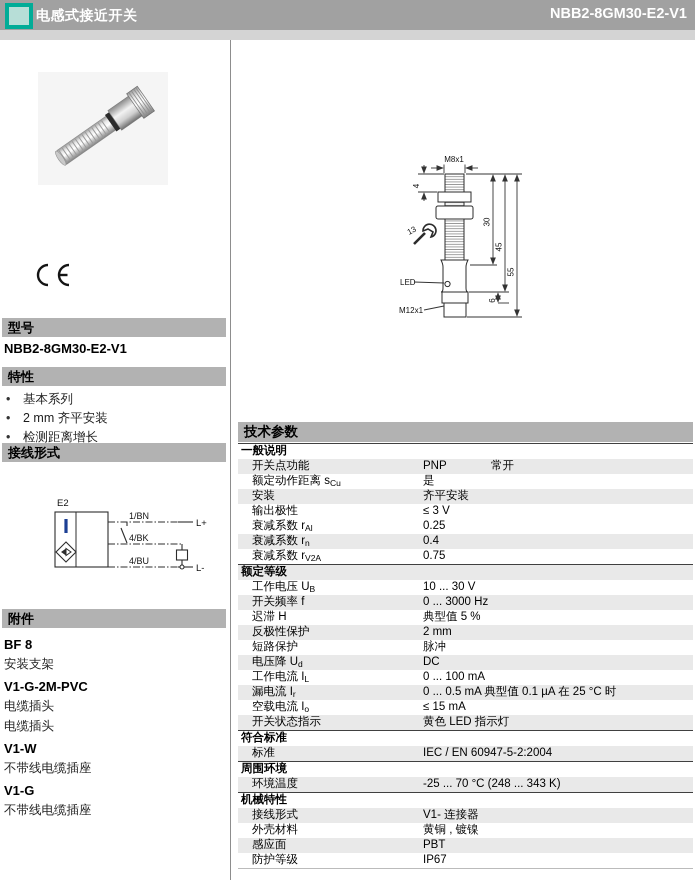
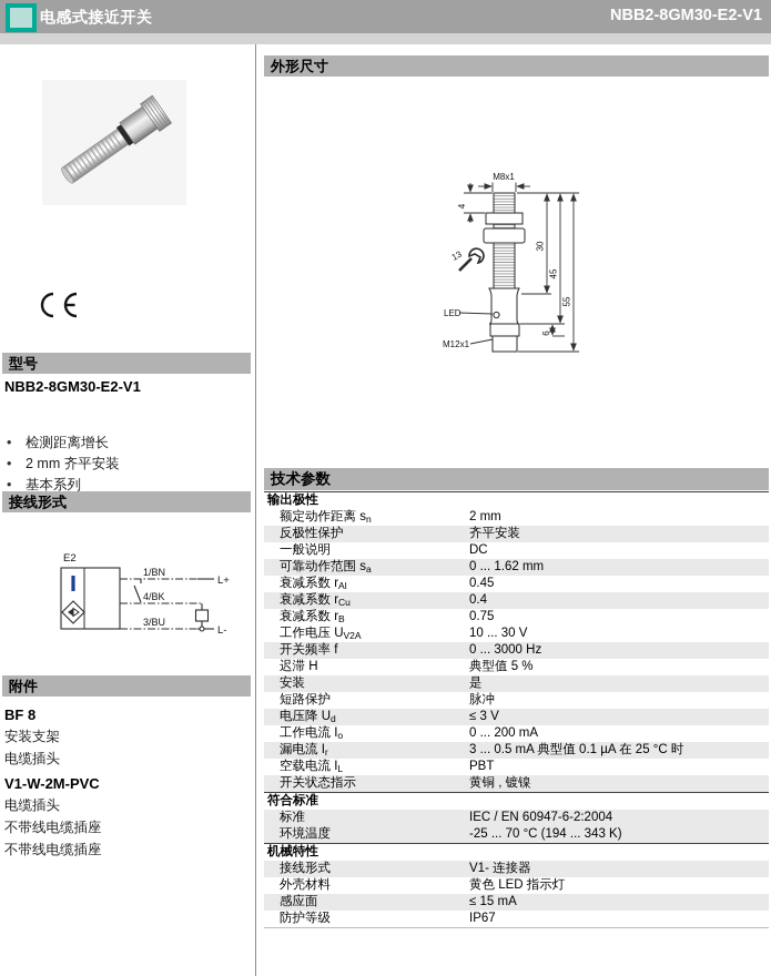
  电感式接近开关
  NBB2-8GM30-E2-V1
  型号
  NBB2-8GM30-E2-V1
- 特性
  •
- 基本系列
+ 检测距离增长
  •
  2 mm 齐平安装
  •
- 检测距离增长
+ 基本系列
  接线形式
  E2
  1/BN
  4/BK
- 4/BU
+ 3/BU
  L+
  L-
  附件
  BF 8
  安装支架
- V1-G-2M-PVC
  电缆插头
+ V1-W-2M-PVC
  电缆插头
- V1-W
  不带线电缆插座
- V1-G
  不带线电缆插座
+ 外形尺寸
  M8x1
  LED
  M12x1
  技术参数
- 一般说明
+ 输出极性
- 开关点功能
- PNP
- 常开
- 额定动作距离 sCu
+ 额定动作距离 sn
- 是
+ 2 mm
- 安装
+ 反极性保护
  齐平安装
- 输出极性
+ 一般说明
- ≤ 3 V
+ DC
+ 可靠动作范围 sa
+ 0 ... 1.62 mm
  衰减系数 rAl
- 0.25
+ 0.45
- 衰减系数 rn
+ 衰减系数 rCu
  0.4
- 衰减系数 rV2A
+ 衰减系数 rB
  0.75
- 额定等级
- 工作电压 UB
+ 工作电压 UV2A
  10 ... 30 V
  开关频率 f
  0 ... 3000 Hz
  迟滞 H
  典型值 5 %
- 反极性保护
+ 安装
- 2 mm
+ 是
  短路保护
  脉冲
  电压降 Ud
- DC
+ ≤ 3 V
- 工作电流 IL
+ 工作电流 Io
- 0 ... 100 mA
+ 0 ... 200 mA
  漏电流 Ir
- 0 ... 0.5 mA 典型值 0.1 µA 在 25 °C 时
+ 3 ... 0.5 mA 典型值 0.1 µA 在 25 °C 时
- 空载电流 Io
+ 空载电流 IL
- ≤ 15 mA
+ PBT
  开关状态指示
- 黄色 LED 指示灯
+ 黄铜 , 镀镍
  符合标准
  标准
- IEC / EN 60947-5-2:2004
+ IEC / EN 60947-6-2:2004
- 周围环境
  环境温度
- -25 ... 70 °C (248 ... 343 K)
+ -25 ... 70 °C (194 ... 343 K)
  机械特性
  接线形式
  V1- 连接器
  外壳材料
- 黄铜 , 镀镍
+ 黄色 LED 指示灯
  感应面
- PBT
+ ≤ 15 mA
  防护等级
  IP67
